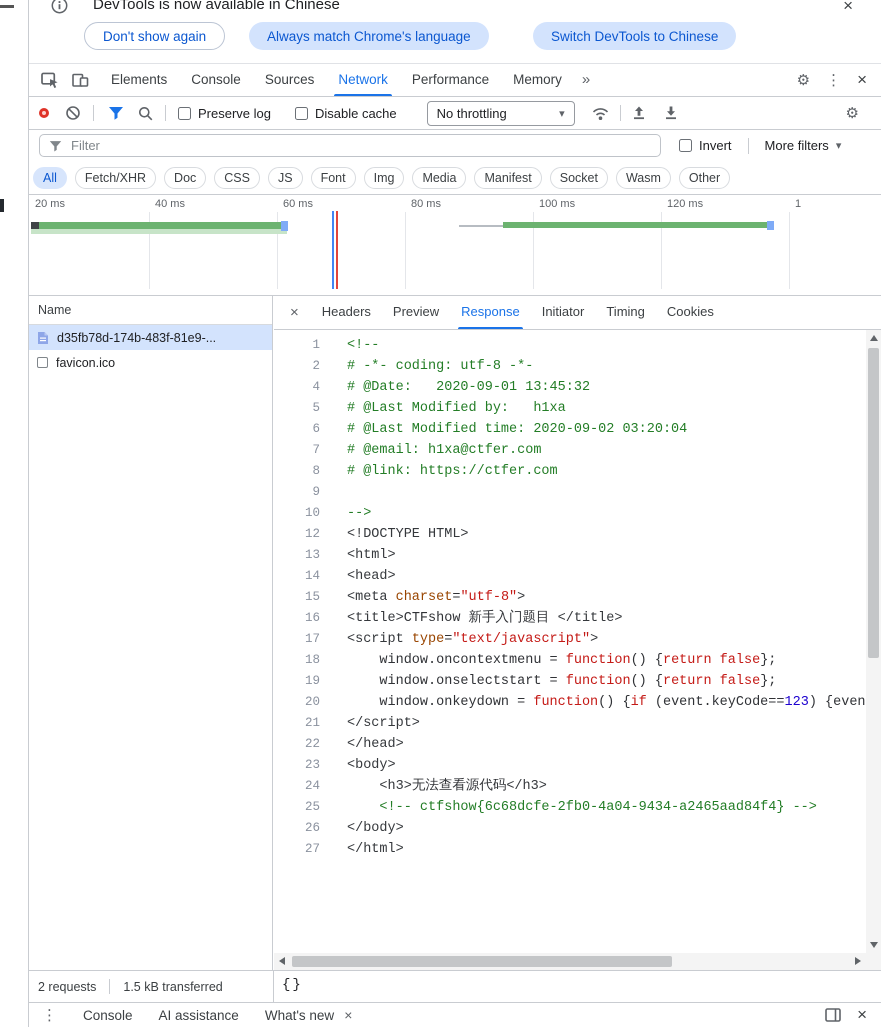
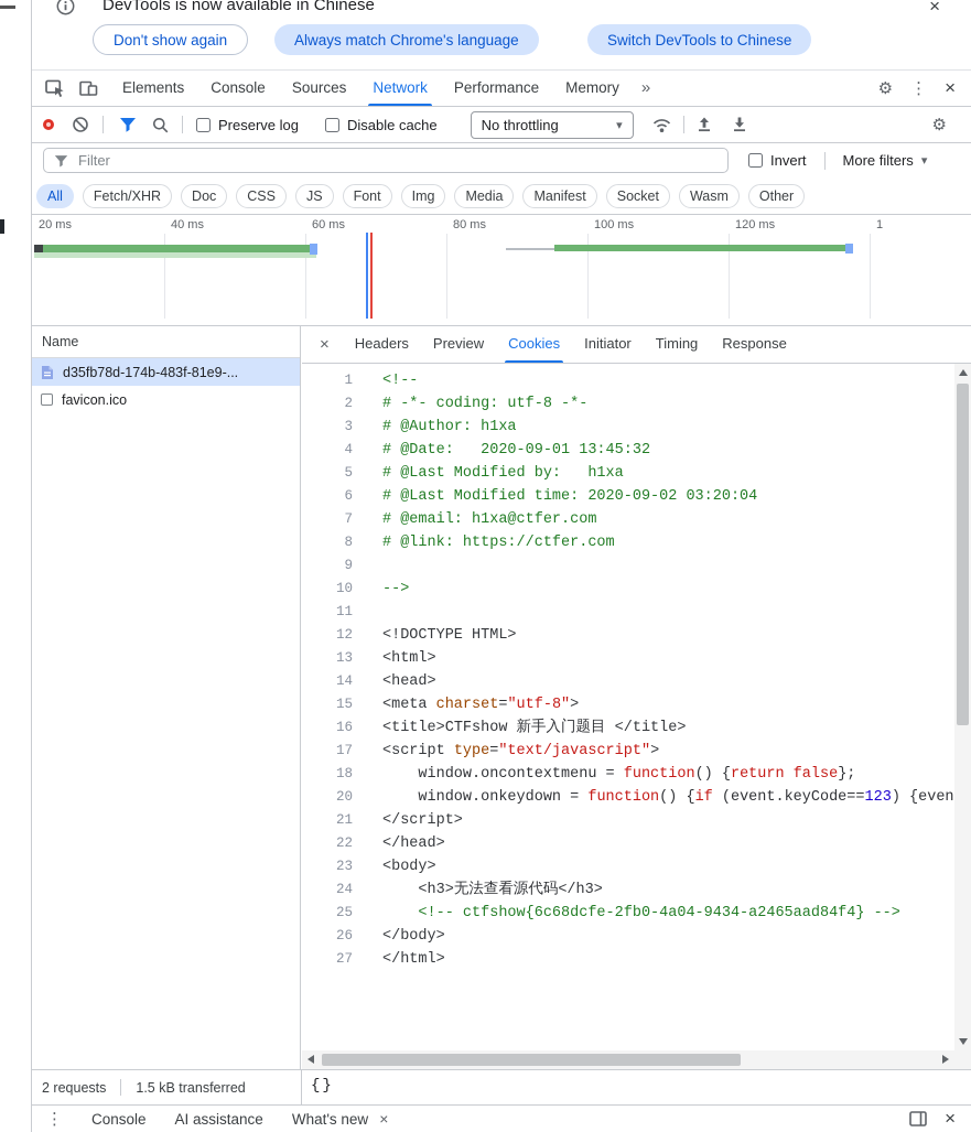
  DevTools is now available in Chinese
  ×
  Don't show again
  Always match Chrome's language
  Switch DevTools to Chinese
  Elements
  Console
  Sources
  Network
  Performance
  Memory
  »
  ⚙
  ⋮
  ×
  Preserve log
  Disable cache
  No throttling
  ▾
  ⚙
  Filter
  Invert
  More filters
  ▾
  All
  Fetch/XHR
  Doc
  CSS
  JS
  Font
  Img
  Media
  Manifest
  Socket
  Wasm
  Other
  20 ms
  40 ms
  60 ms
  80 ms
  100 ms
  120 ms
  1
  Name
  d35fb78d-174b-483f-81e9-...
  favicon.ico
  ×
  Headers
  Preview
- Response
+ Cookies
  Initiator
  Timing
- Cookies
+ Response
  1
  <!--
  2
  # -*- coding: utf-8 -*-
+ 3
+ # @Author: h1xa
  4
  # @Date: 2020-09-01 13:45:32
  5
  # @Last Modified by: h1xa
  6
  # @Last Modified time: 2020-09-02 03:20:04
  7
  # @email: h1xa@ctfer.com
  8
  # @link: https://ctfer.com
  9
  10
  -->
+ 11
  12
  <!DOCTYPE HTML>
  13
  <html>
  14
  <head>
  15
  <meta charset="utf-8">
  16
  <title>CTFshow 新手入门题目 </title>
  17
  <script type="text/javascript">
  18
  window.oncontextmenu = function() {return false};
- 19
- window.onselectstart = function() {return false};
  20
  window.onkeydown = function() {if (event.keyCode==123) {even
  21
  </script>
  22
  </head>
  23
  <body>
  24
  <h3>无法查看源代码</h3>
  25
  <!-- ctfshow{6c68dcfe-2fb0-4a04-9434-a2465aad84f4} -->
  26
  </body>
  27
  </html>
  2 requests
  1.5 kB transferred
  {}
  ⋮
  Console
  AI assistance
  What's new
  ×
  ×
